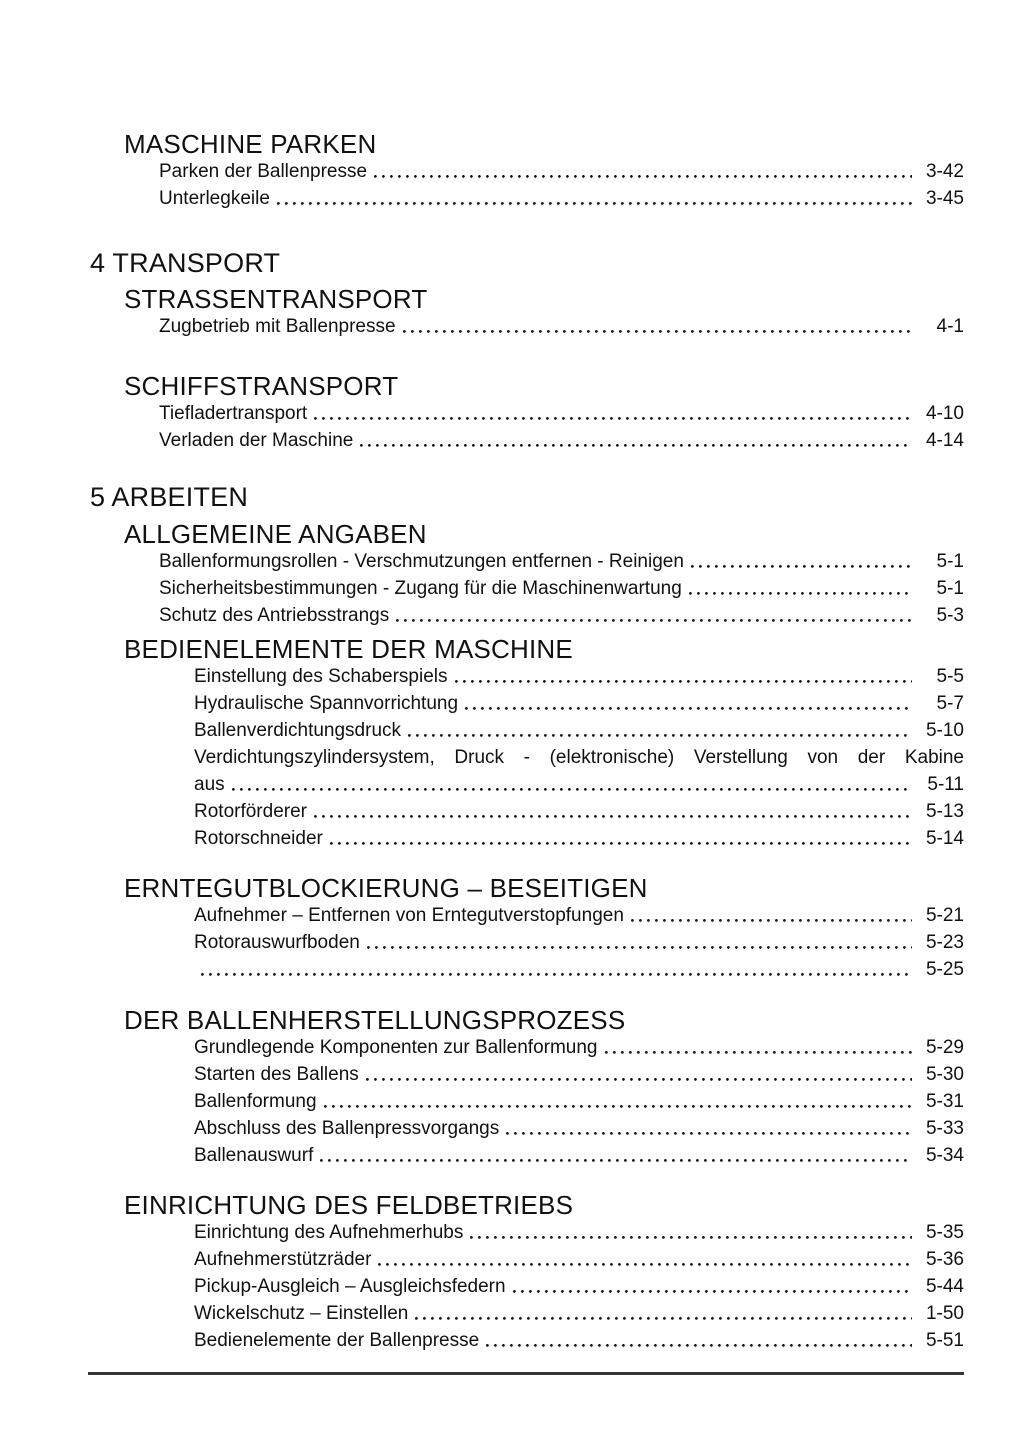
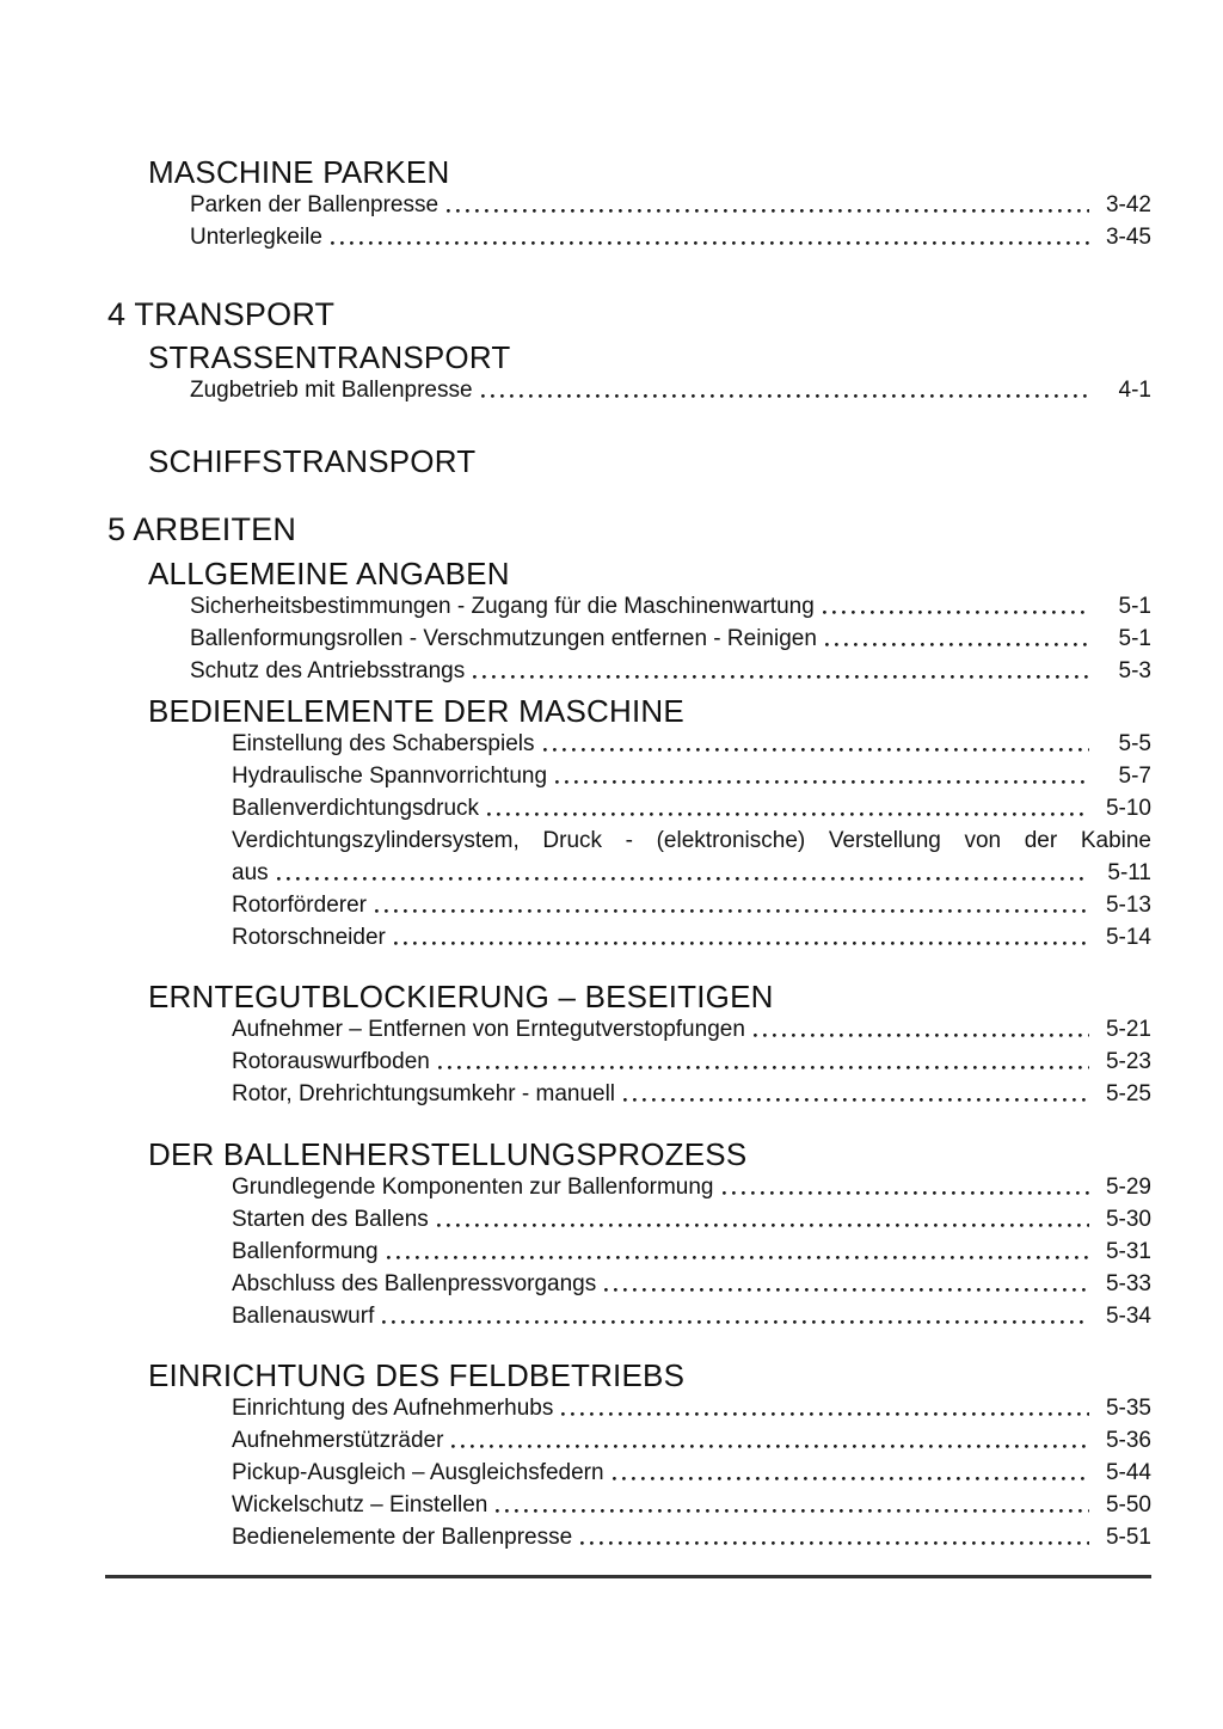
  MASCHINE PARKEN
  Parken der Ballenpresse
  3-42
  Unterlegkeile
  3-45
  4 TRANSPORT
  STRASSENTRANSPORT
  Zugbetrieb mit Ballenpresse
  4-1
  SCHIFFSTRANSPORT
- Tiefladertransport
- 4-10
- Verladen der Maschine
- 4-14
  5 ARBEITEN
  ALLGEMEINE ANGABEN
- Ballenformungsrollen - Verschmutzungen entfernen - Reinigen
+ Sicherheitsbestimmungen - Zugang für die Maschinenwartung
  5-1
- Sicherheitsbestimmungen - Zugang für die Maschinenwartung
+ Ballenformungsrollen - Verschmutzungen entfernen - Reinigen
  5-1
  Schutz des Antriebsstrangs
  5-3
  BEDIENELEMENTE DER MASCHINE
  Einstellung des Schaberspiels
  5-5
  Hydraulische Spannvorrichtung
  5-7
  Ballenverdichtungsdruck
  5-10
  Verdichtungszylindersystem, Druck - (elektronische) Verstellung von der Kabine
  aus
  5-11
  Rotorförderer
  5-13
  Rotorschneider
  5-14
  ERNTEGUTBLOCKIERUNG – BESEITIGEN
  Aufnehmer – Entfernen von Erntegutverstopfungen
  5-21
  Rotorauswurfboden
  5-23
+ Rotor, Drehrichtungsumkehr - manuell
  5-25
  DER BALLENHERSTELLUNGSPROZESS
  Grundlegende Komponenten zur Ballenformung
  5-29
  Starten des Ballens
  5-30
  Ballenformung
  5-31
  Abschluss des Ballenpressvorgangs
  5-33
  Ballenauswurf
  5-34
  EINRICHTUNG DES FELDBETRIEBS
  Einrichtung des Aufnehmerhubs
  5-35
  Aufnehmerstützräder
  5-36
  Pickup-Ausgleich – Ausgleichsfedern
  5-44
  Wickelschutz – Einstellen
- 1-50
+ 5-50
  Bedienelemente der Ballenpresse
  5-51
